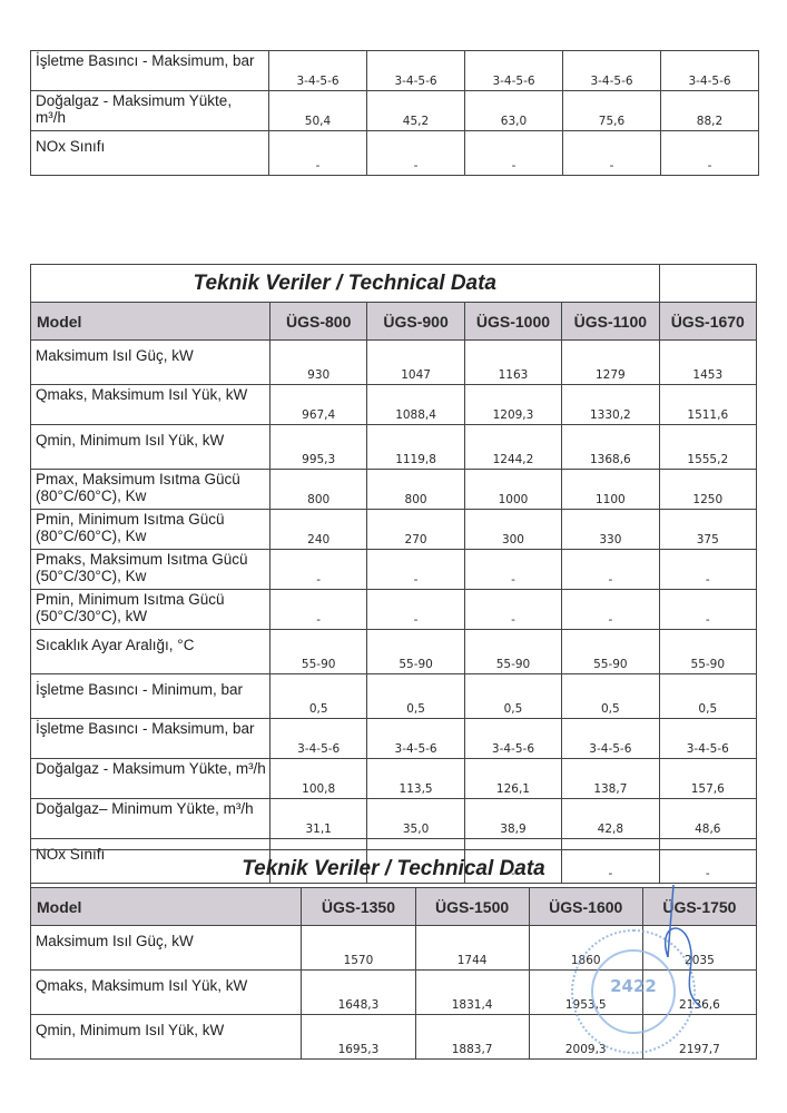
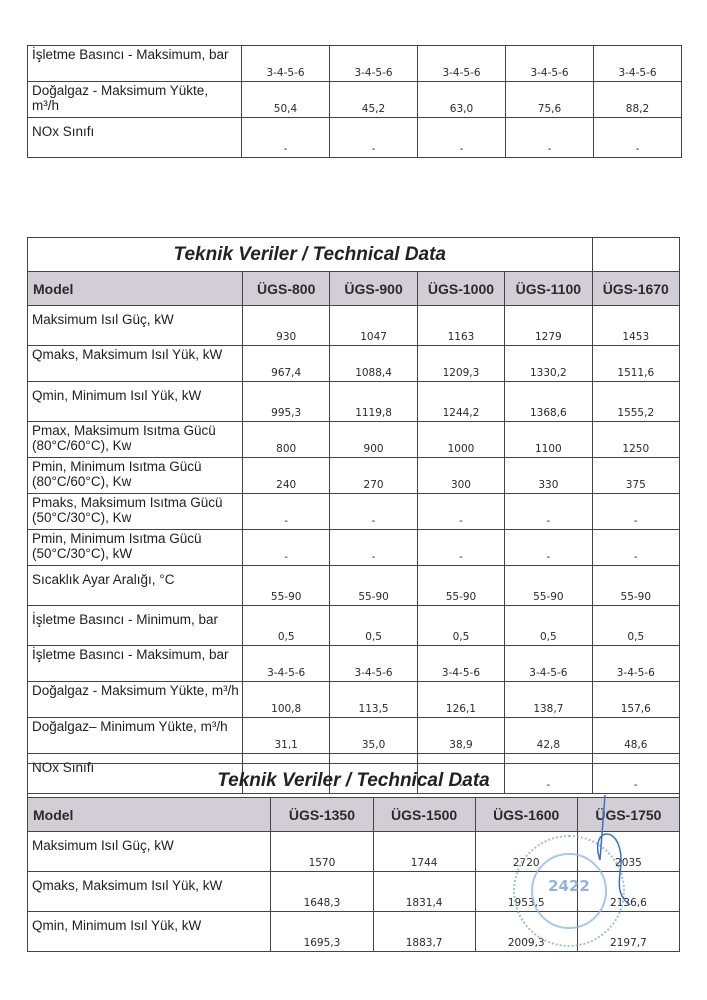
  İşletme Basıncı - Maksimum, bar	3-4-5-6	3-4-5-6	3-4-5-6	3-4-5-6	3-4-5-6
  Doğalgaz - Maksimum Yükte, m³/h	50,4	45,2	63,0	75,6	88,2
  NOx Sınıfı	-	-	-	-	-
  Teknik Veriler / Technical Data
  Model	ÜGS-800	ÜGS-900	ÜGS-1000	ÜGS-1100	ÜGS-1670
  Maksimum Isıl Güç, kW	930	1047	1163	1279	1453
  Qmaks, Maksimum Isıl Yük, kW	967,4	1088,4	1209,3	1330,2	1511,6
  Qmin, Minimum Isıl Yük, kW	995,3	1119,8	1244,2	1368,6	1555,2
- Pmax, Maksimum Isıtma Gücü (80°C/60°C), Kw	800	800	1000	1100	1250
+ Pmax, Maksimum Isıtma Gücü (80°C/60°C), Kw	800	900	1000	1100	1250
  Pmin, Minimum Isıtma Gücü (80°C/60°C), Kw	240	270	300	330	375
  Pmaks, Maksimum Isıtma Gücü (50°C/30°C), Kw	-	-	-	-	-
  Pmin, Minimum Isıtma Gücü (50°C/30°C), kW	-	-	-	-	-
  Sıcaklık Ayar Aralığı, °C	55-90	55-90	55-90	55-90	55-90
  İşletme Basıncı - Minimum, bar	0,5	0,5	0,5	0,5	0,5
  İşletme Basıncı - Maksimum, bar	3-4-5-6	3-4-5-6	3-4-5-6	3-4-5-6	3-4-5-6
  Doğalgaz - Maksimum Yükte, m³/h	100,8	113,5	126,1	138,7	157,6
  Doğalgaz– Minimum Yükte, m³/h	31,1	35,0	38,9	42,8	48,6
  NOx Sınıfı	-	-	-	-	-
  Teknik Veriler / Technical Data
  Model	ÜGS-1350	ÜGS-1500	ÜGS-1600	ÜGS-1750
- Maksimum Isıl Güç, kW	1570	1744	1860	2035
+ Maksimum Isıl Güç, kW	1570	1744	2720	2035
  Qmaks, Maksimum Isıl Yük, kW	1648,3	1831,4	1953,5	216,6
  Qmin, Minimum Isıl Yük, kW	1695,3	1883,7	2009,3	2197,7
  2422
